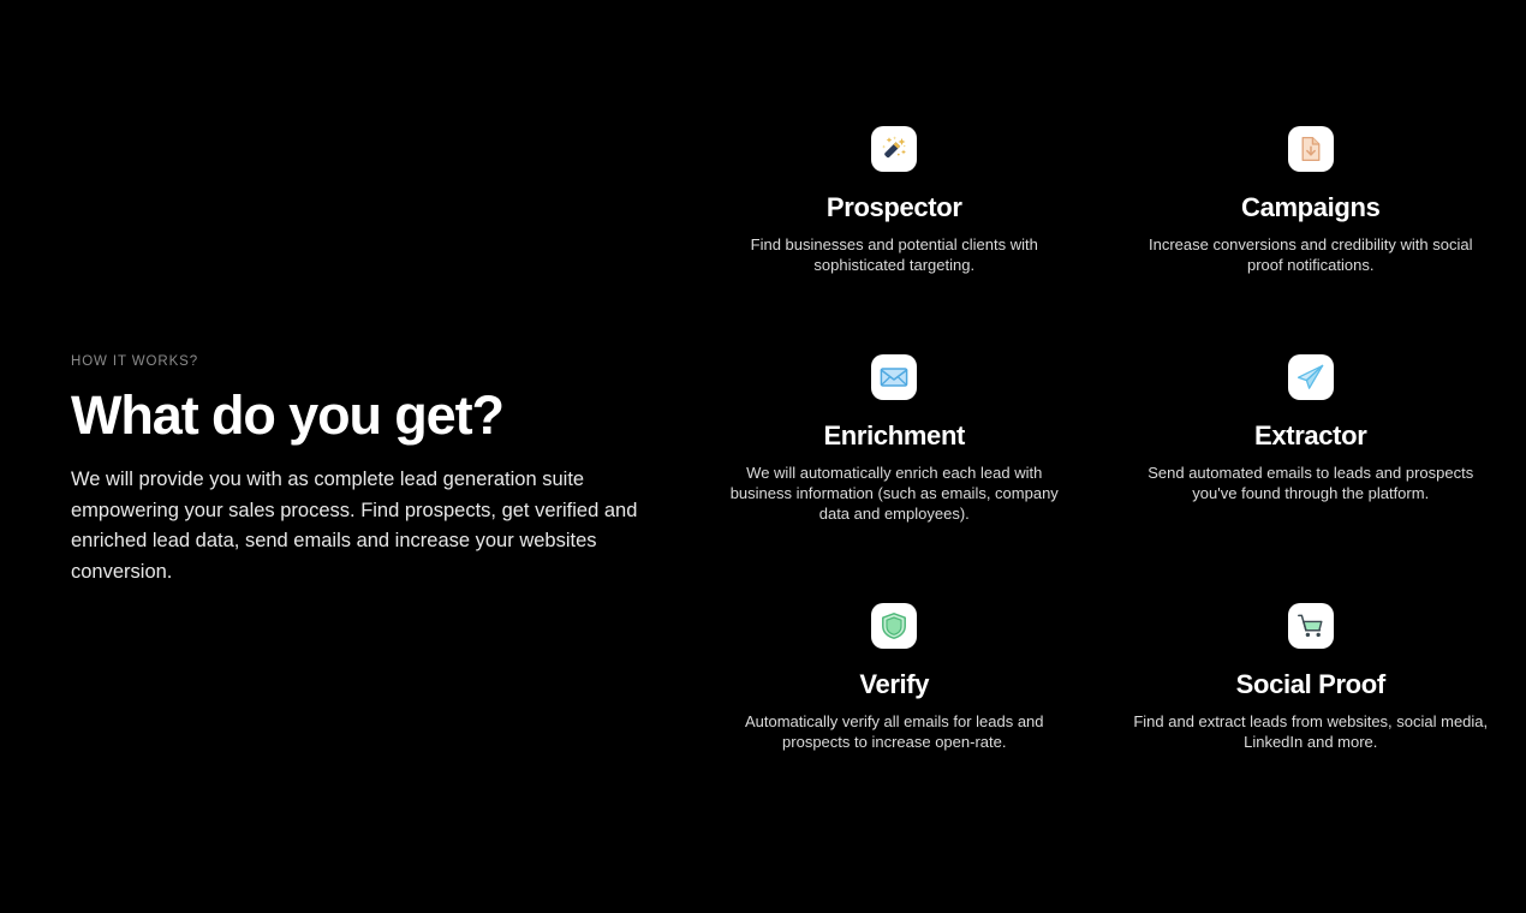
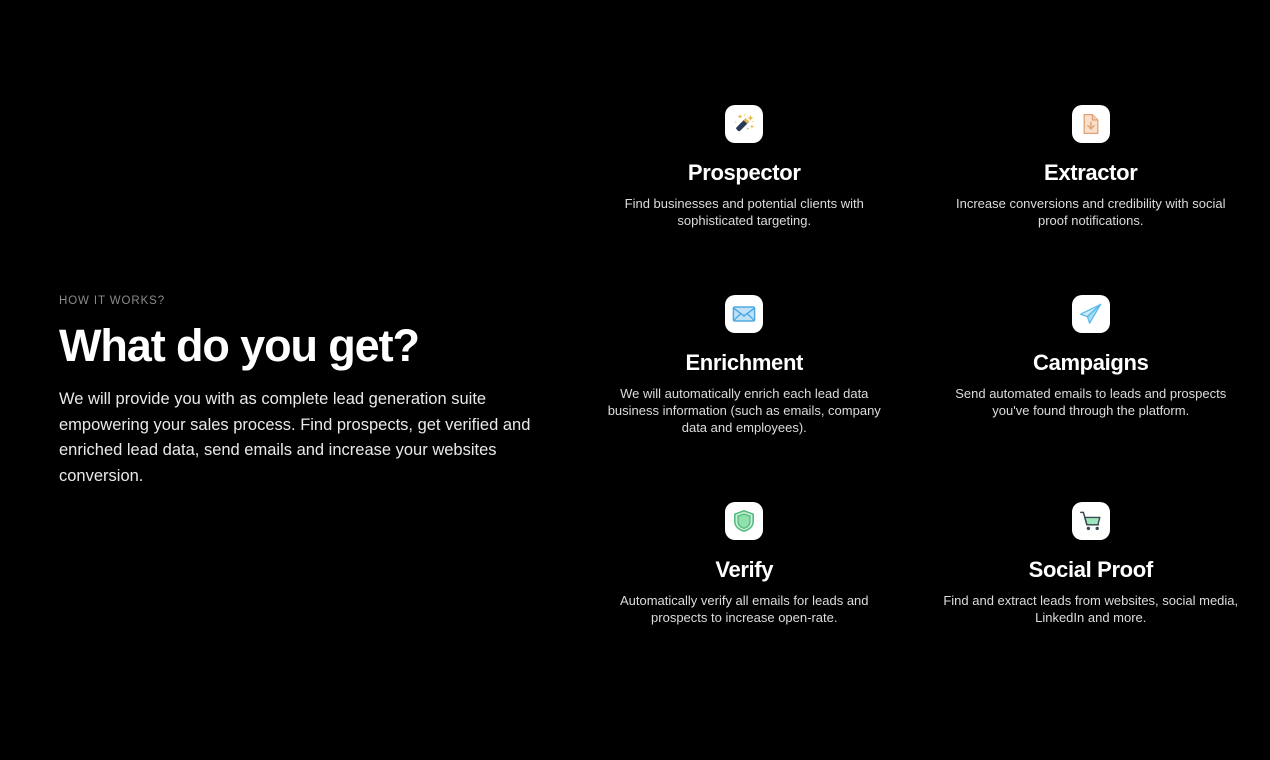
  HOW IT WORKS?
  What do you get?
  We will provide you with as complete lead generation suite empowering your sales process. Find prospects, get verified and enriched lead data, send emails and increase your websites conversion.
  Prospector
  Find businesses and potential clients with sophisticated targeting.
- Campaigns
+ Extractor
  Increase conversions and credibility with social proof notifications.
  Enrichment
- We will automatically enrich each lead with business information (such as emails, company data and employees).
+ We will automatically enrich each lead data business information (such as emails, company data and employees).
- Extractor
+ Campaigns
  Send automated emails to leads and prospects you've found through the platform.
  Verify
  Automatically verify all emails for leads and prospects to increase open-rate.
  Social Proof
  Find and extract leads from websites, social media, LinkedIn and more.
